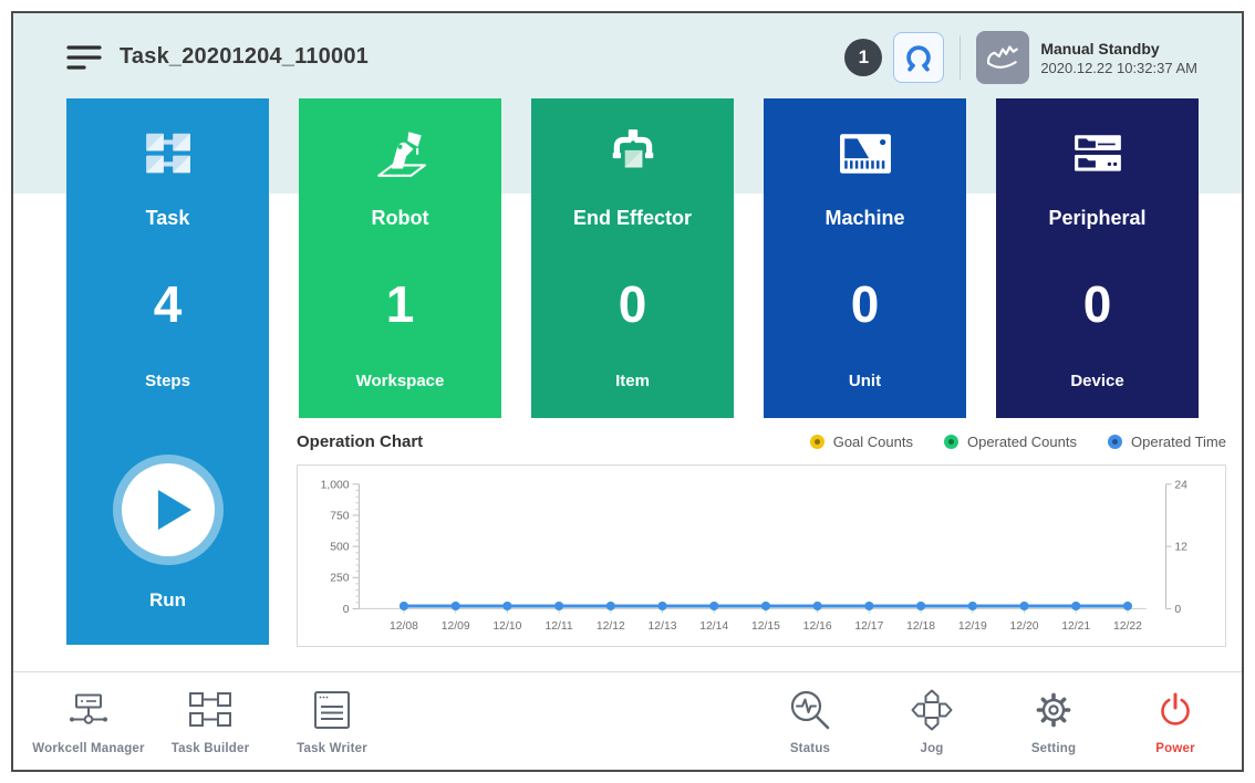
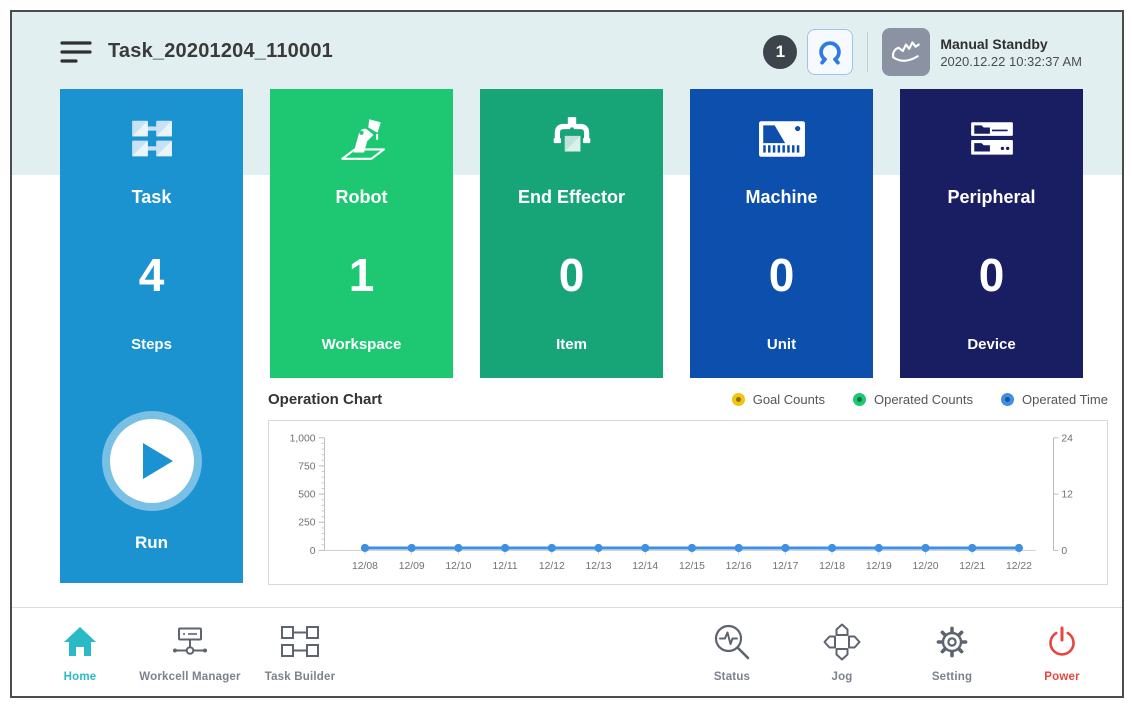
  Task_20201204_110001
  1
  Manual Standby
  2020.12.22 10:32:37 AM
  Task
  4
  Steps
  Run
  Robot
  1
  Workspace
  End Effector
  0
  Item
  Machine
  0
  Unit
  Peripheral
  0
  Device
  Operation Chart
  Goal Counts
  Operated Counts
  Operated Time
  0
  250
  500
  750
  1,000
  12/08
  12/09
  12/10
  12/11
  12/12
  12/13
  12/14
  12/15
  12/16
  12/17
  12/18
  12/19
  12/20
  12/21
  12/22
  0
  12
  24
+ Home
  Workcell Manager
  Task Builder
- Task Writer
  Status
  Jog
  Setting
  Power
